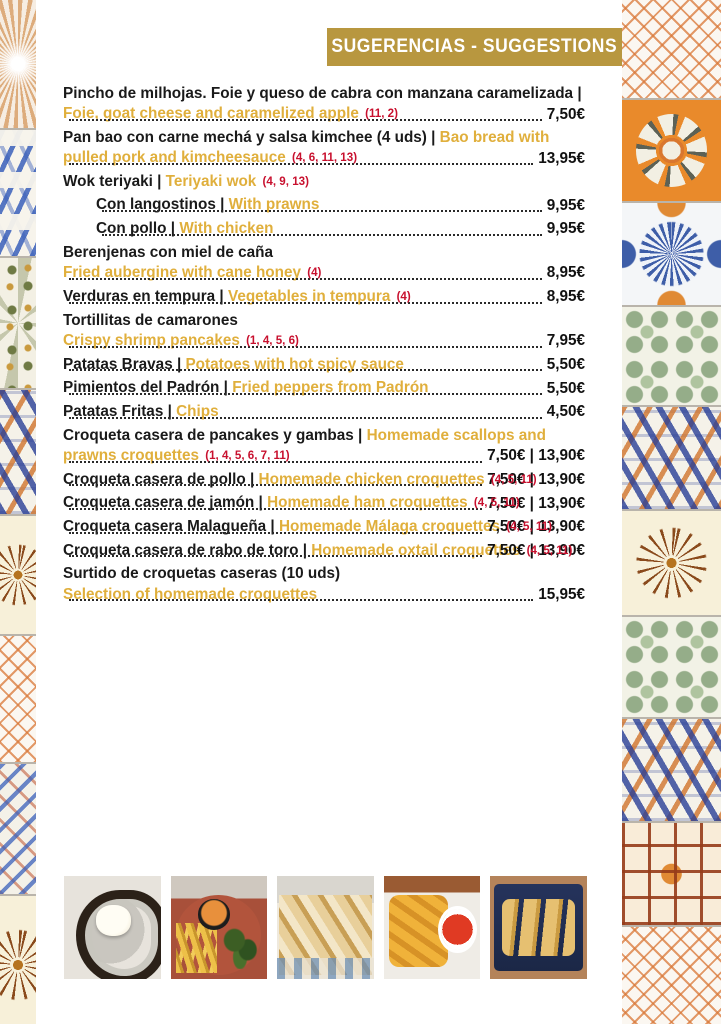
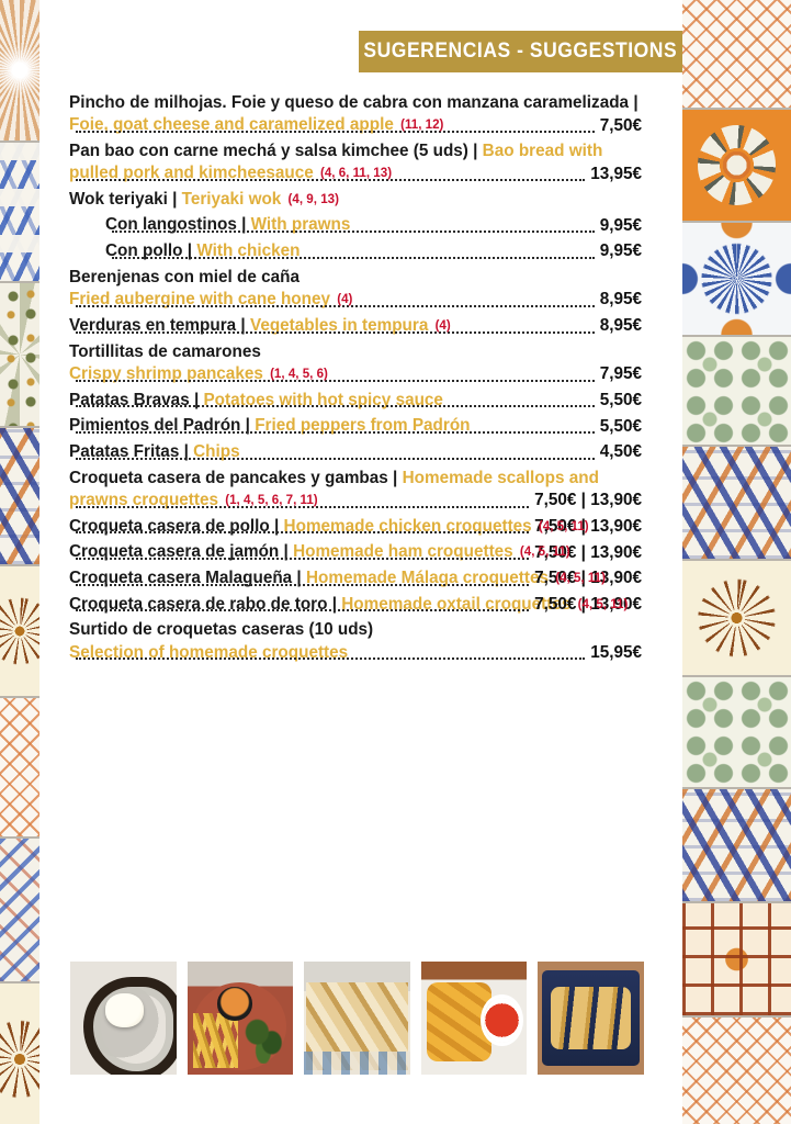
  SUGERENCIAS - SUGGESTIONS
- Pincho de milhojas. Foie y queso de cabra con manzana caramelizada | Foie, goat cheese and caramelized apple (11, 2)
+ Pincho de milhojas. Foie y queso de cabra con manzana caramelizada | Foie, goat cheese and caramelized apple (11, 12)
  7,50€
- Pan bao con carne mechá y salsa kimchee (4 uds) | Bao bread with pulled pork and kimcheesauce (4, 6, 11, 13)
+ Pan bao con carne mechá y salsa kimchee (5 uds) | Bao bread with pulled pork and kimcheesauce (4, 6, 11, 13)
  13,95€
  Wok teriyaki | Teriyaki wok (4, 9, 13)
  Con langostinos | With prawns
  9,95€
  Con pollo | With chicken
  9,95€
  Berenjenas con miel de caña
  Fried aubergine with cane honey (4)
  8,95€
  Verduras en tempura | Vegetables in tempura (4)
  8,95€
  Tortillitas de camarones
  Crispy shrimp pancakes (1, 4, 5, 6)
  7,95€
  Patatas Bravas | Potatoes with hot spicy sauce
  5,50€
  Pimientos del Padrón | Fried peppers from Padrón
  5,50€
  Patatas Fritas | Chips
  4,50€
  Croqueta casera de pancakes y gambas | Homemade scallops and prawns croquettes (1, 4, 5, 6, 7, 11)
  7,50€ | 13,90€
  Croqueta casera de pollo | Homemade chicken croquettes (4, 5, 11)
  7,50€ | 13,90€
  Croqueta casera de jamón | Homemade ham croquettes (4, 5, 11)
  7,50€ | 13,90€
  Croqueta casera Malagueña | Homemade Málaga croquettes (4, 5, 11)
  7,50€ | 13,90€
  Croqueta casera de rabo de toro | Homemade oxtail croquettes (4, 5, 11)
  7,50€ | 13,90€
  Surtido de croquetas caseras (10 uds)
  Selection of homemade croquettes
  15,95€
